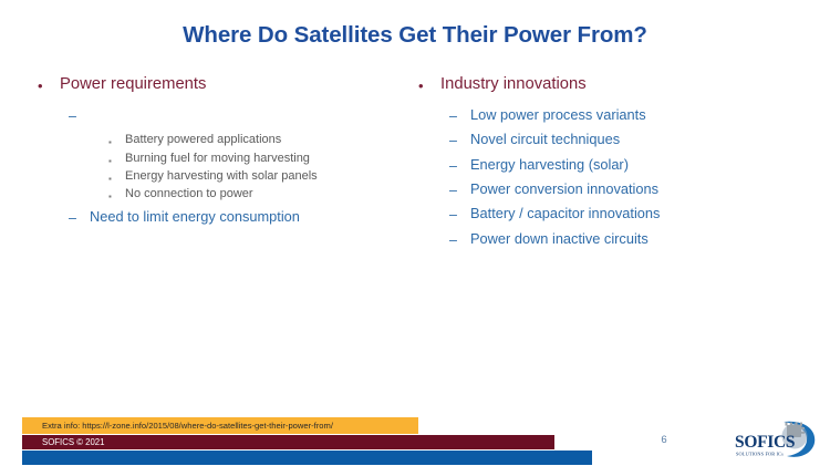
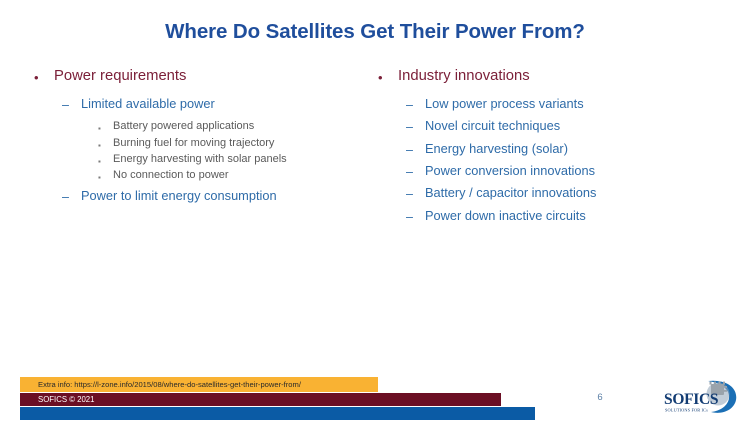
  Where Do Satellites Get Their Power From?
  •
  Power requirements
  –
+ Limited available power
  ▪
  Battery powered applications
  ▪
- Burning fuel for moving harvesting
+ Burning fuel for moving trajectory
  ▪
  Energy harvesting with solar panels
  ▪
  No connection to power
  –
- Need to limit energy consumption
+ Power to limit energy consumption
  •
  Industry innovations
  –
  Low power process variants
  –
  Novel circuit techniques
  –
  Energy harvesting (solar)
  –
  Power conversion innovations
  –
  Battery / capacitor innovations
  –
  Power down inactive circuits
  Extra info: https://l-zone.info/2015/08/where-do-satellites-get-their-power-from/
  SOFICS © 2021
  6
  SOFICS
